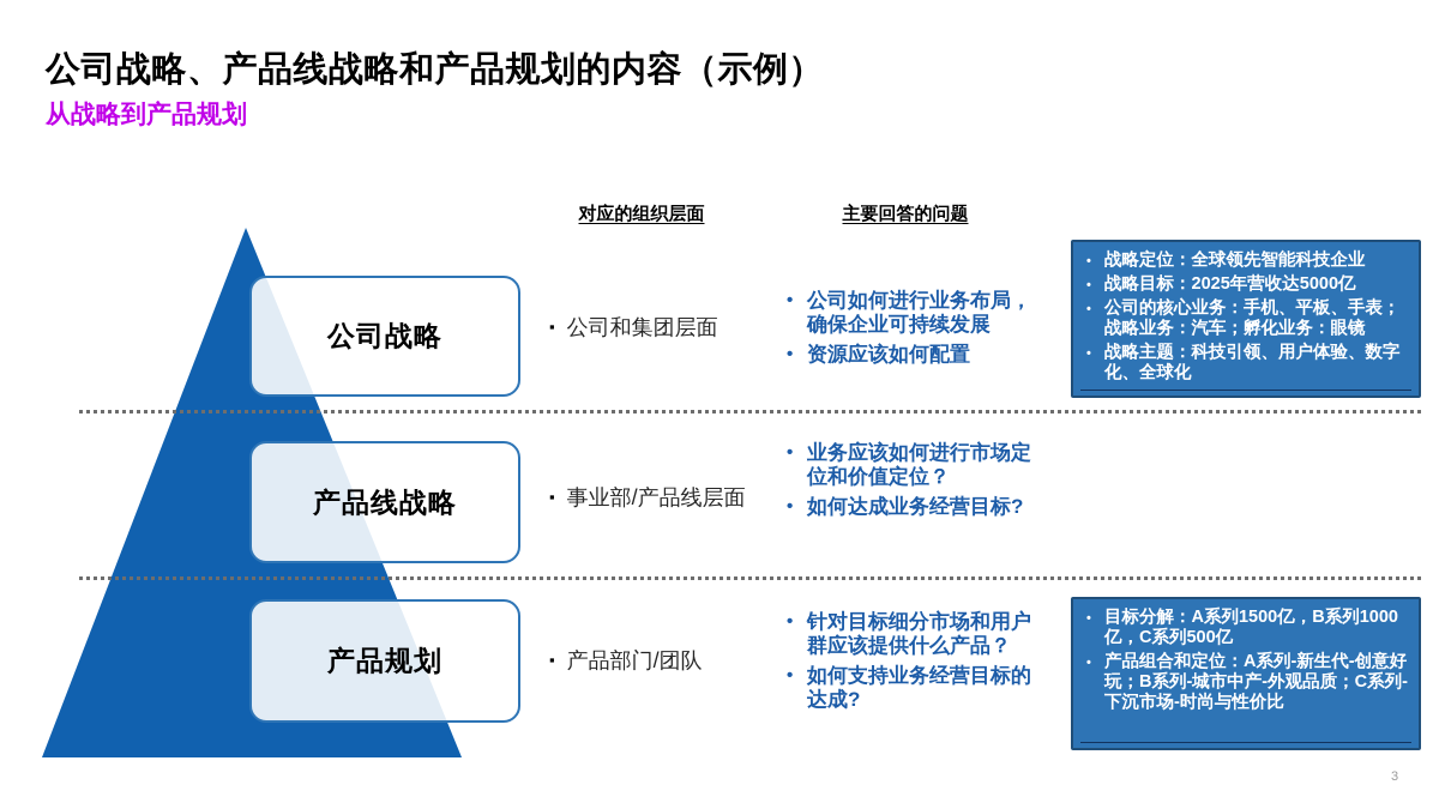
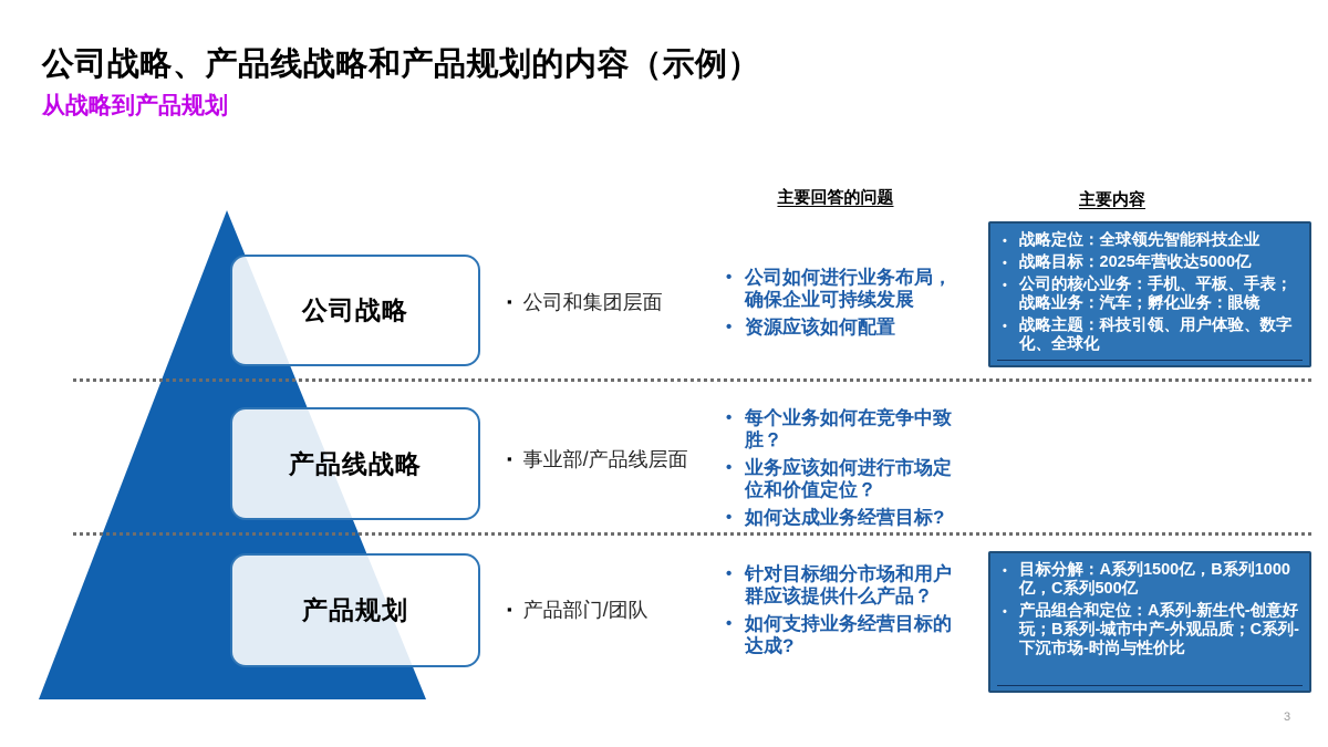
  公司战略、产品线战略和产品规划的内容（示例）
  从战略到产品规划
- 对应的组织层面
  主要回答的问题
+ 主要内容
  公司战略
  产品线战略
  产品规划
  公司和集团层面
  事业部/产品线层面
  产品部门/团队
  公司如何进行业务布局，确保企业可持续发展
  资源应该如何配置
+ 每个业务如何在竞争中致胜？
  业务应该如何进行市场定位和价值定位？
  如何达成业务经营目标?
  针对目标细分市场和用户群应该提供什么产品？
  如何支持业务经营目标的达成?
  战略定位：全球领先智能科技企业
  战略目标：2025年营收达5000亿
  公司的核心业务：手机、平板、手表；战略业务：汽车；孵化业务：眼镜
  战略主题：科技引领、用户体验、数字化、全球化
  目标分解：A系列1500亿，B系列1000亿，C系列500亿
  产品组合和定位：A系列-新生代-创意好玩；B系列-城市中产-外观品质；C系列-下沉市场-时尚与性价比
  3
